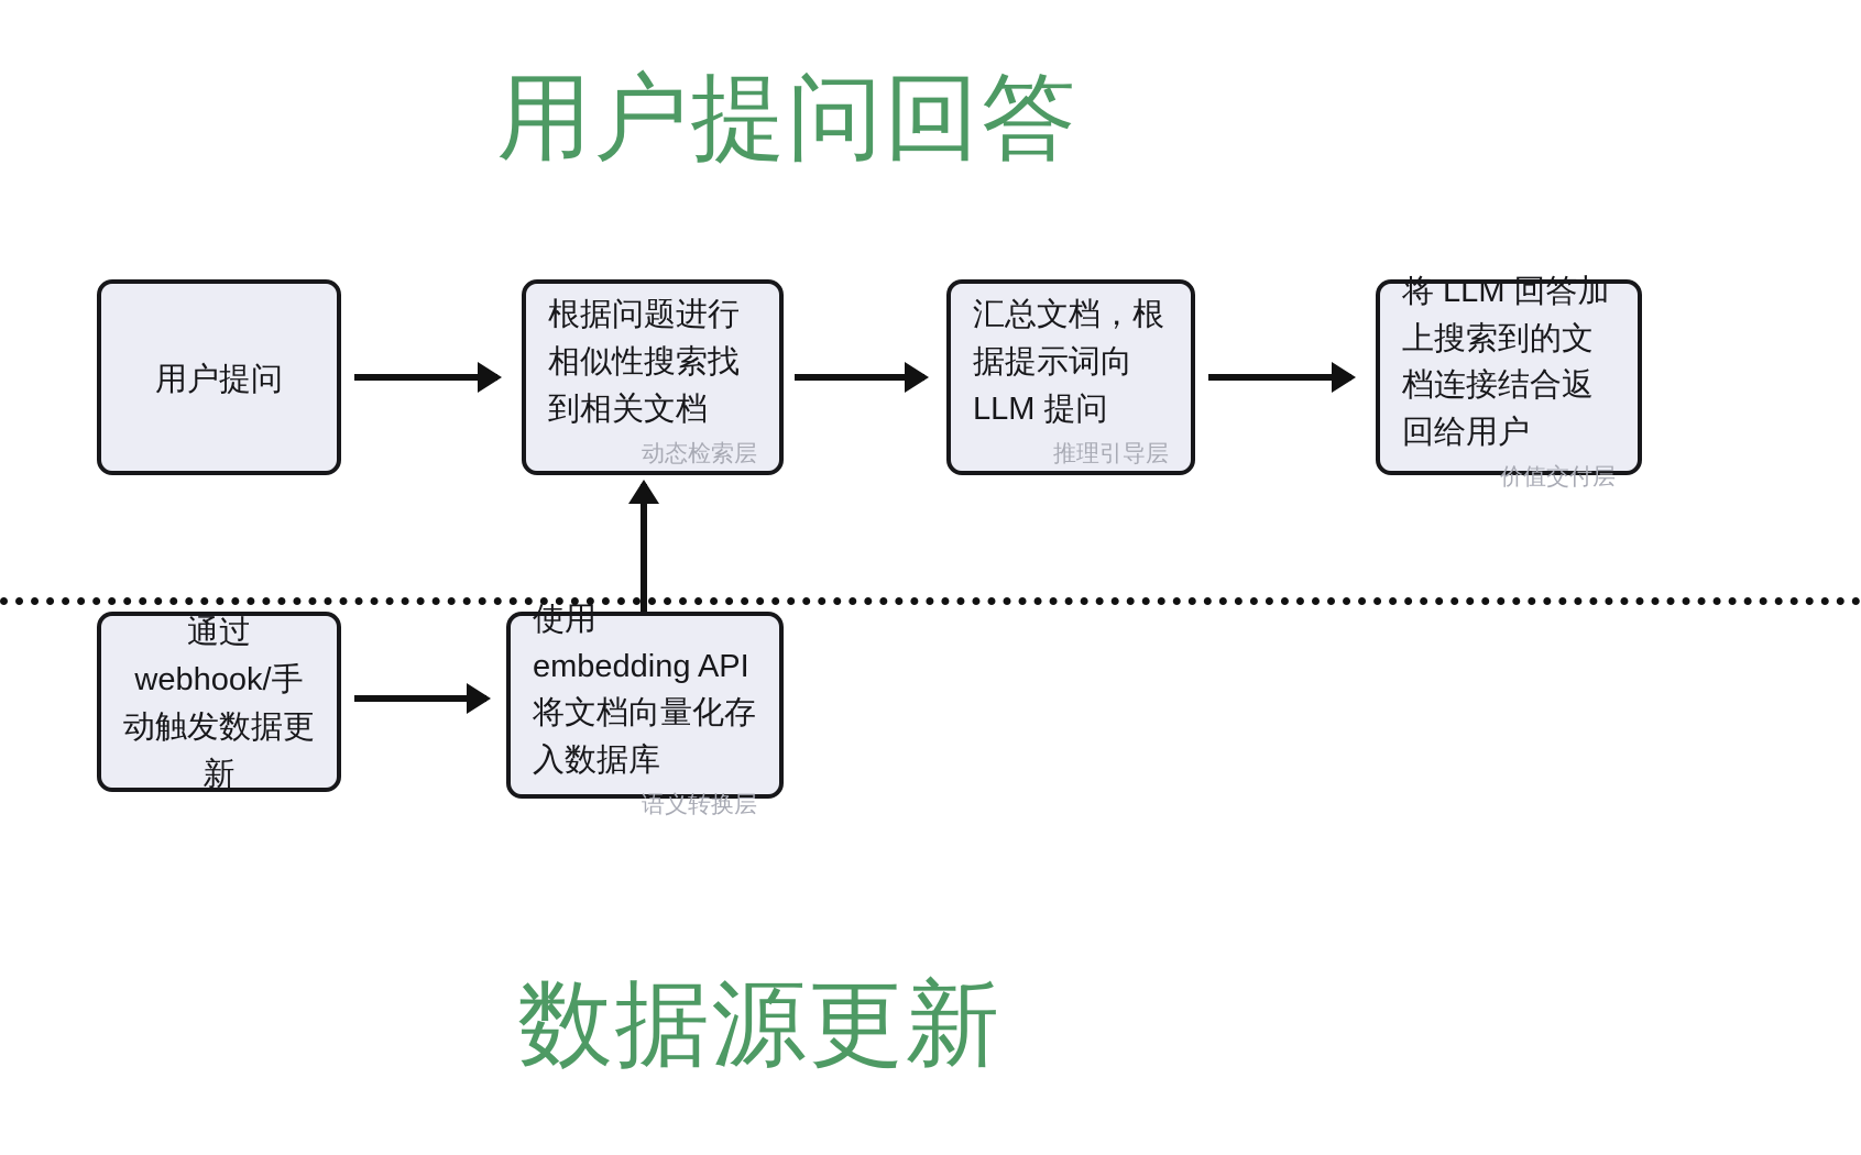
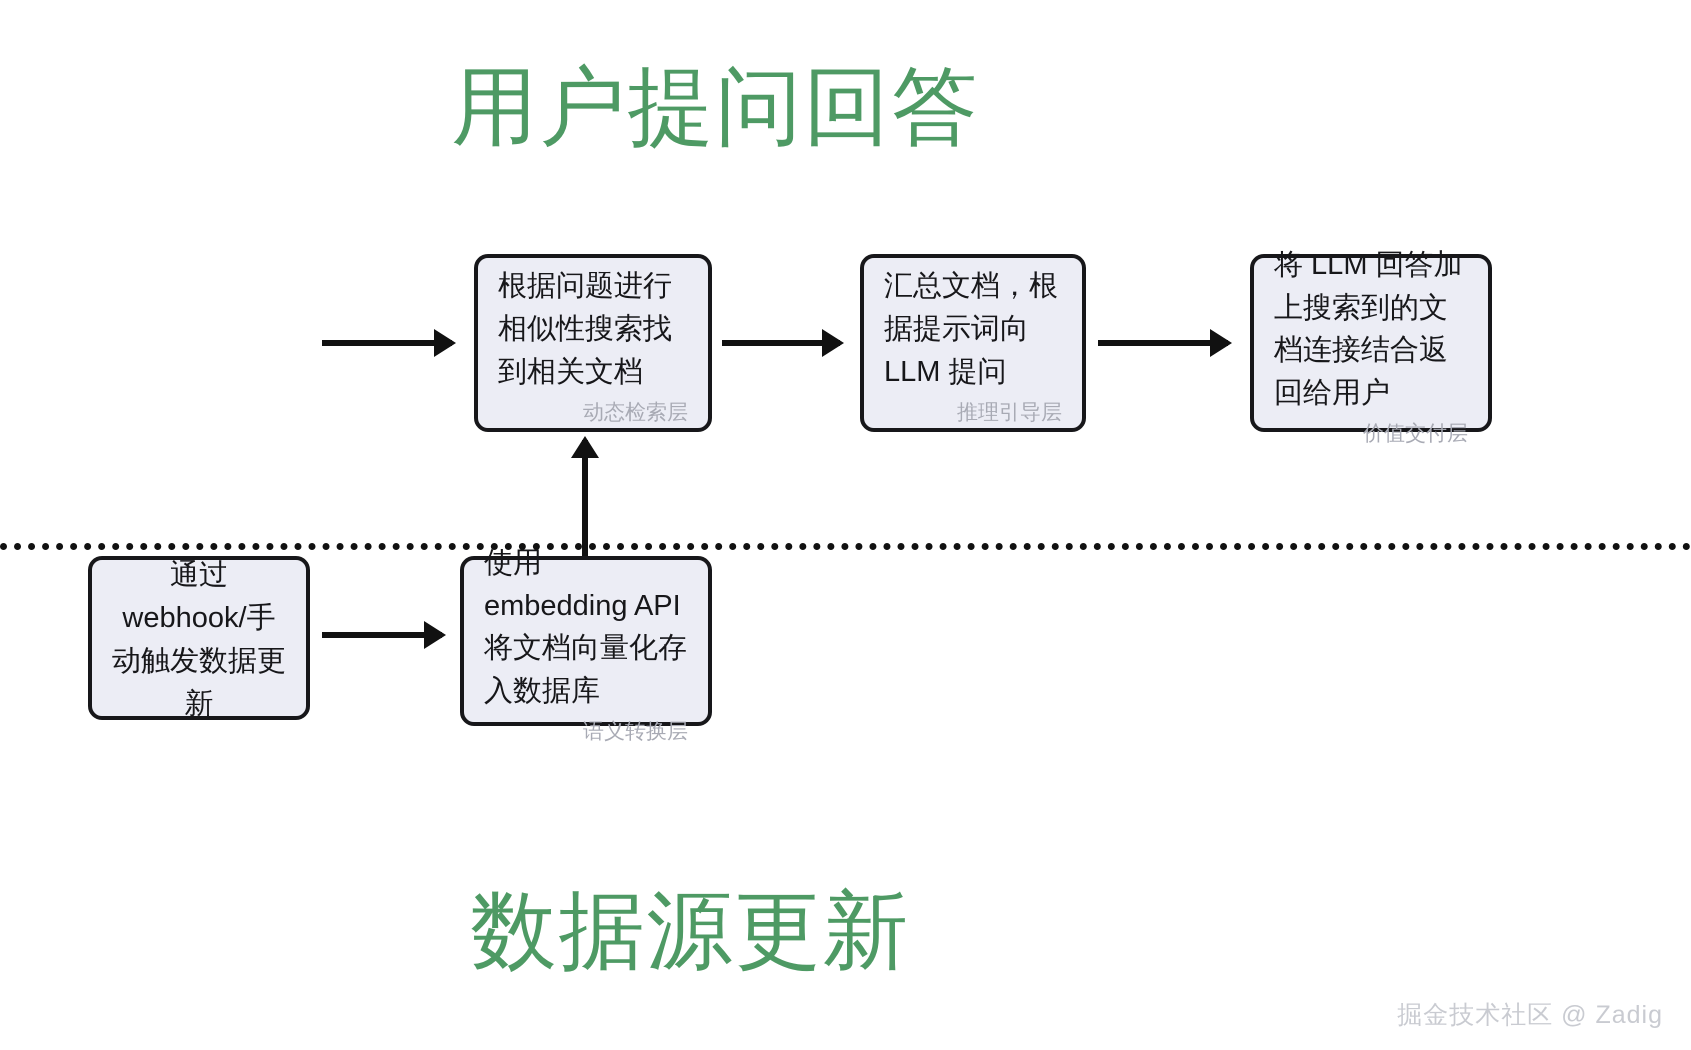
  用户提问回答
- 用户提问
  根据问题进行相似性搜索找到相关文档
  动态检索层
  汇总文档，根据提示词向 LLM 提问
  推理引导层
  将 LLM 回答加上搜索到的文档连接结合返回给用户
  价值交付层
  通过webhook/手动触发数据更新
  使用 embedding API 将文档向量化存入数据库
  语义转换层
  数据源更新
+ 掘金技术社区 @ Zadig
